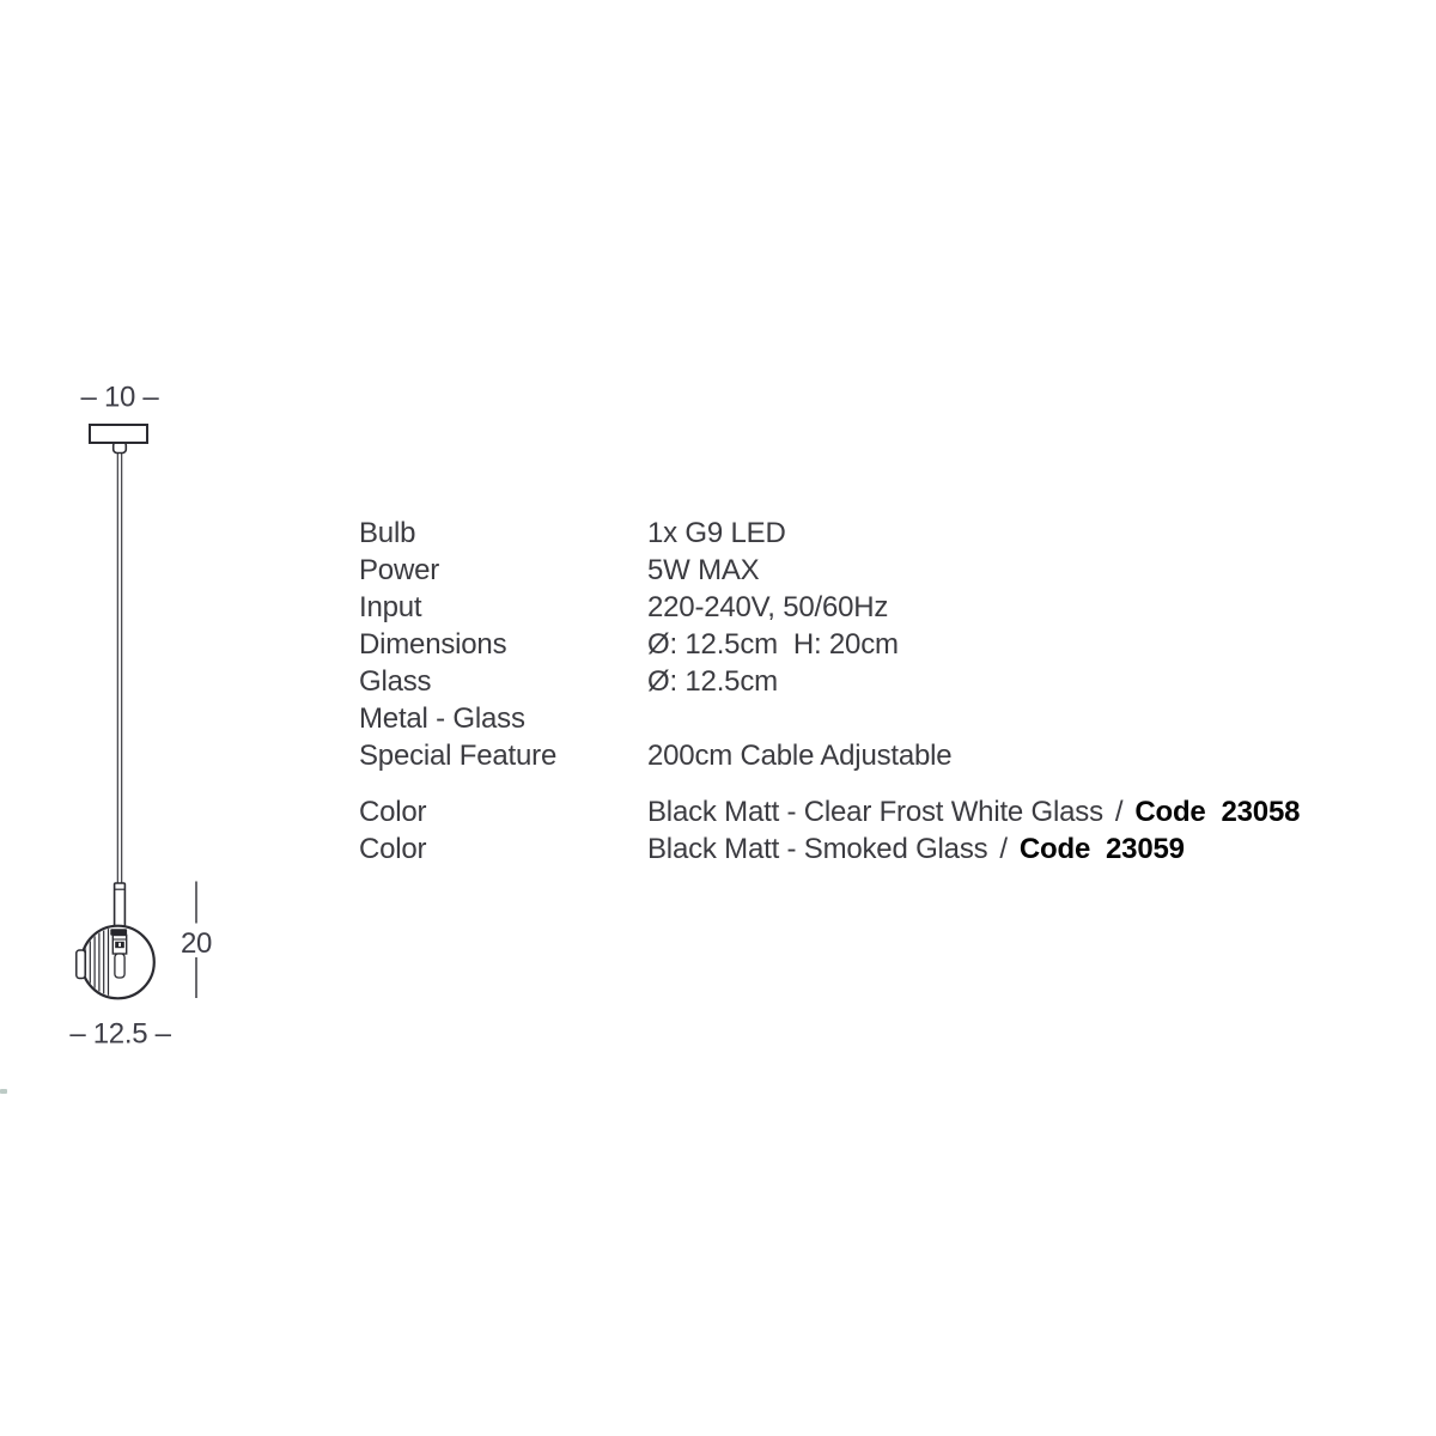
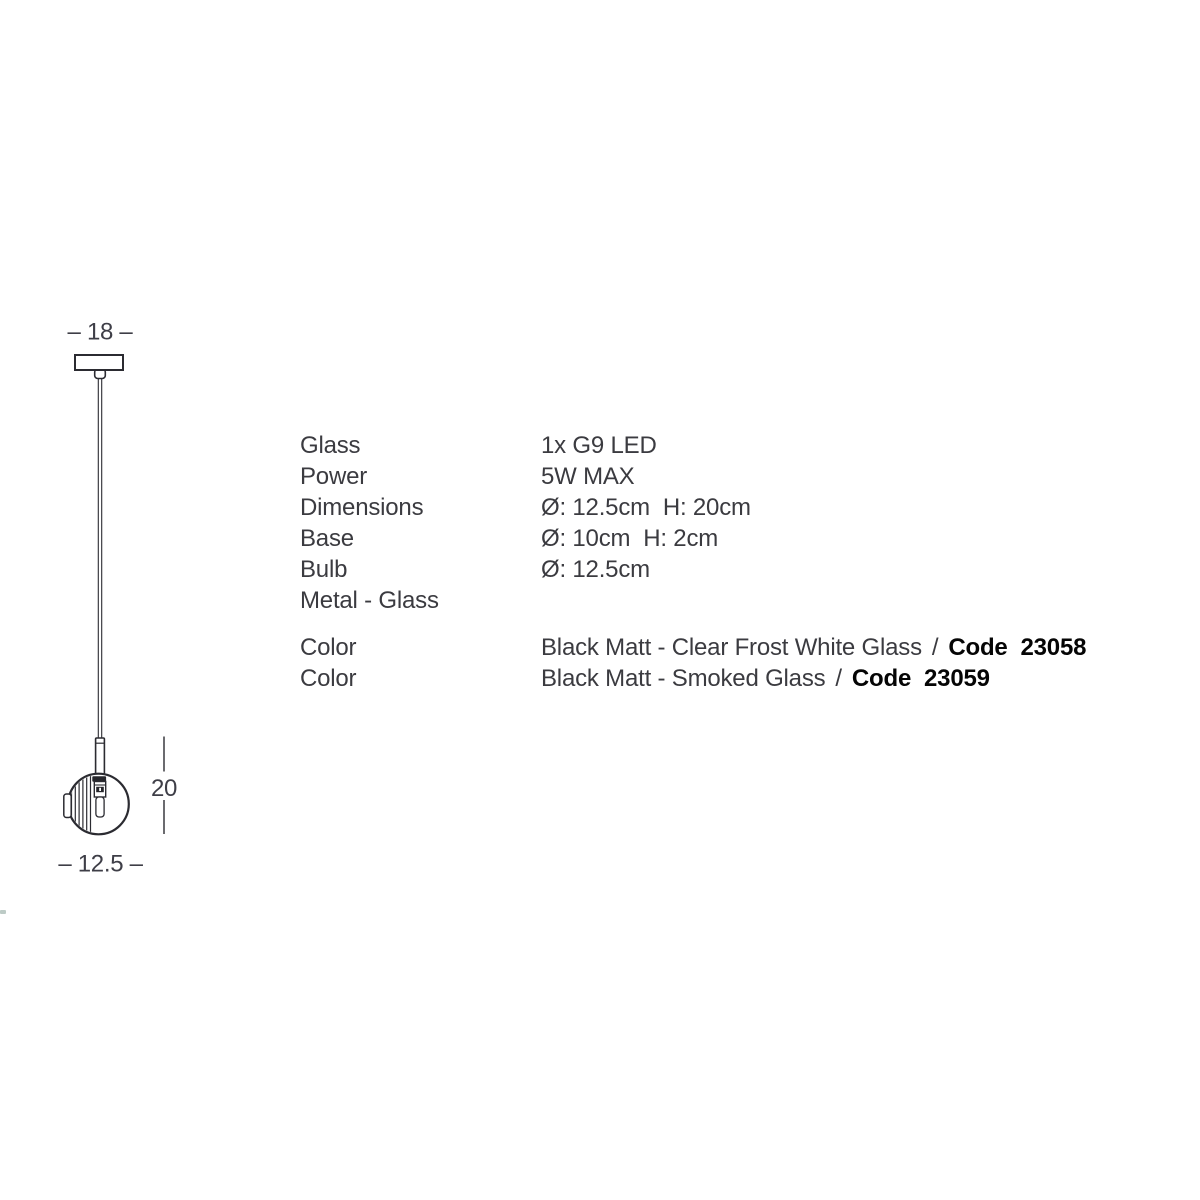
- – 10 –
+ – 18 –
  20
  – 12.5 –
- Bulb
+ Glass
  1x G9 LED
  Power
  5W MAX
- Input
- 220-240V, 50/60Hz
  Dimensions
  Ø: 12.5cm H: 20cm
+ Base
+ Ø: 10cm H: 2cm
- Glass
+ Bulb
  Ø: 12.5cm
  Metal - Glass
- Special Feature
- 200cm Cable Adjustable
  Color
  Black Matt - Clear Frost White Glass / Code 23058
  Color
  Black Matt - Smoked Glass / Code 23059
